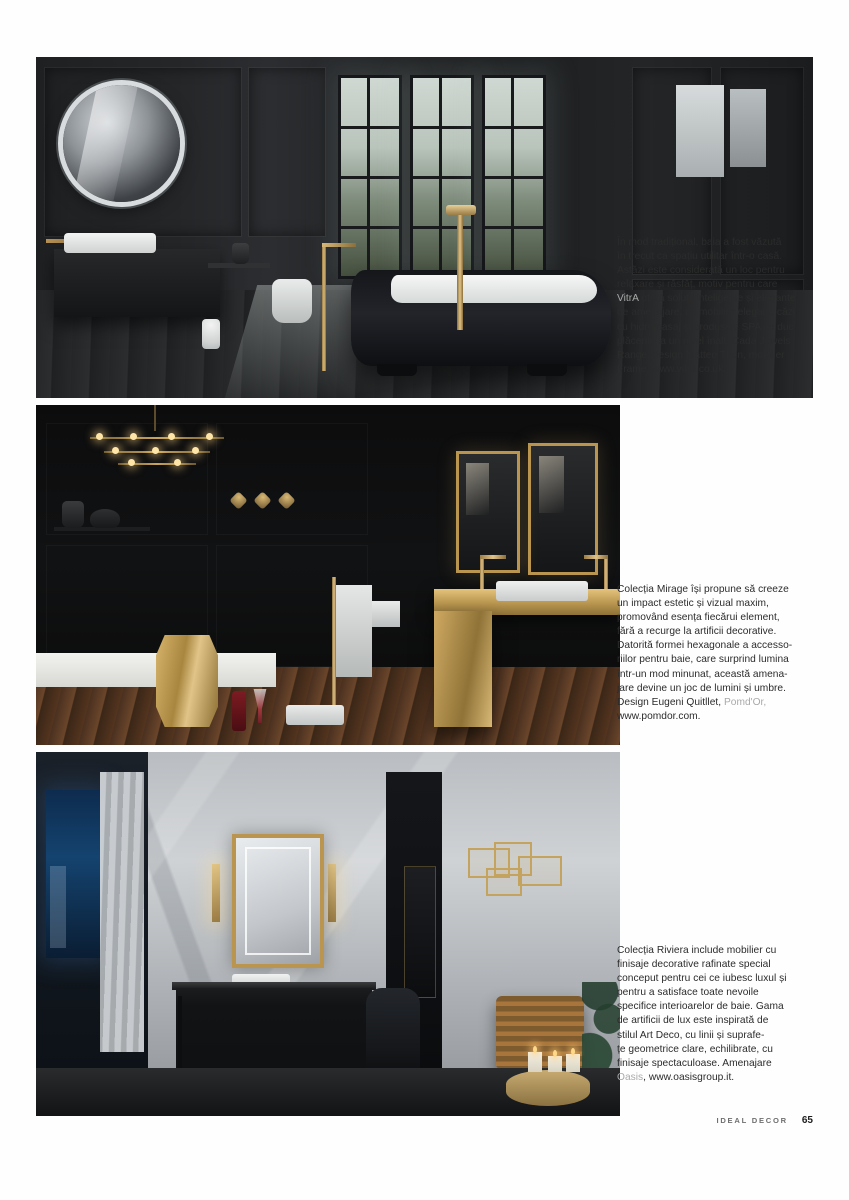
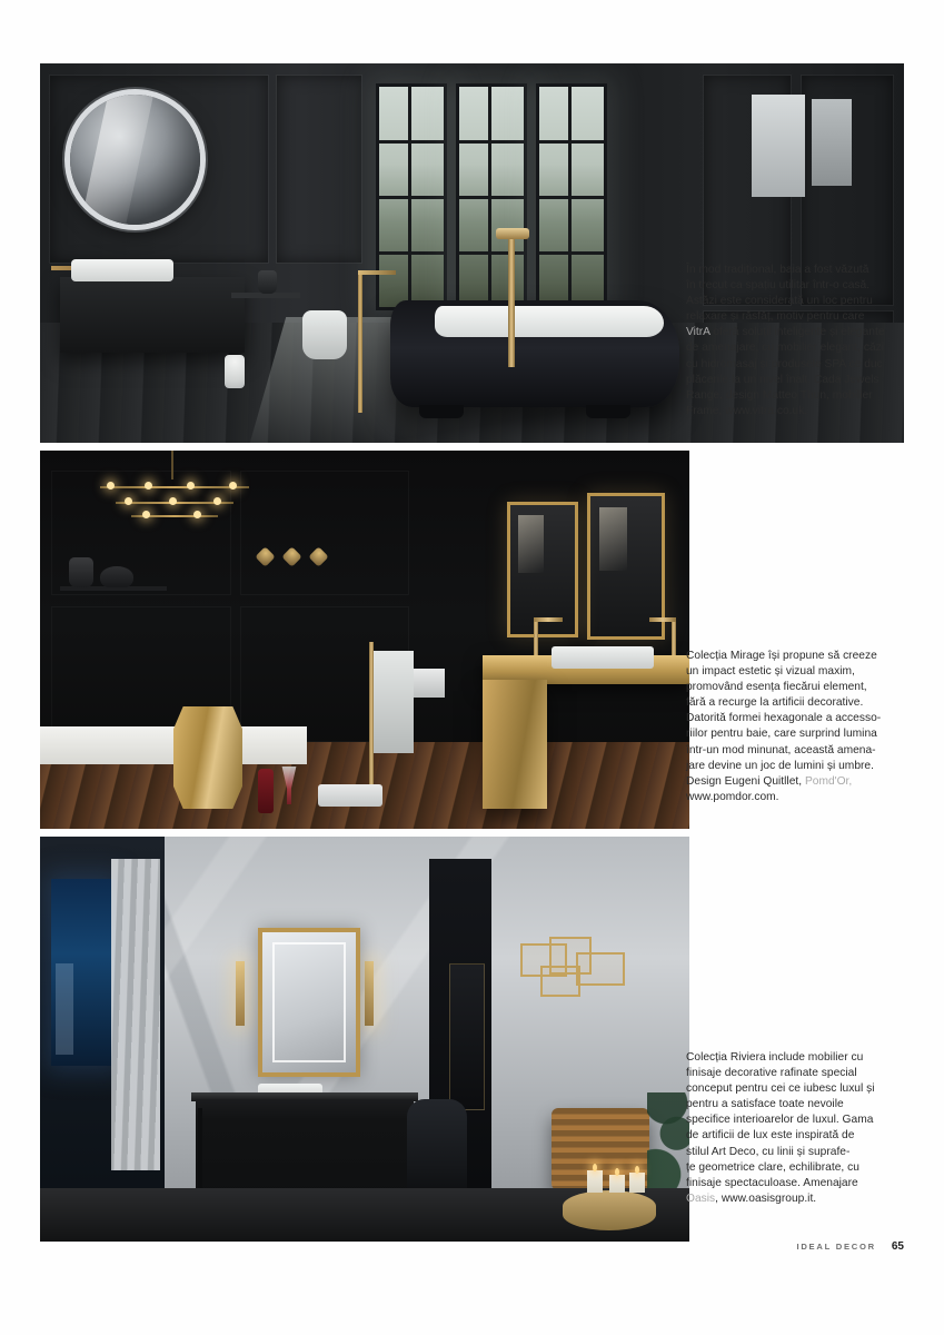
  Astăzi este considerată un loc pentru
  relaxare și răsfăț, motiv pentru care
  Colecția Mirage își propune să creeze
  un impact estetic și vizual maxim,
  promovând esența fiecărui element,
  fără a recurge la artificii decorative.
  Datorită formei hexagonale a accesso-
  riilor pentru baie, care surprind lumina
  într-un mod minunat, această amena-
  jare devine un joc de lumini și umbre.
  Design Eugeni Quitllet, Pomd'Or,
  www.pomdor.com.
  Colecția Riviera include mobilier cu
  finisaje decorative rafinate special
  conceput pentru cei ce iubesc luxul și
  pentru a satisface toate nevoile
- specifice interioarelor de baie. Gama
+ specifice interioarelor de luxul. Gama
  de artificii de lux este inspirată de
  stilul Art Deco, cu linii și suprafe-
  țe geometrice clare, echilibrate, cu
  finisaje spectaculoase. Amenajare
  Oasis, www.oasisgroup.it.
  IDEAL DECOR
  65
